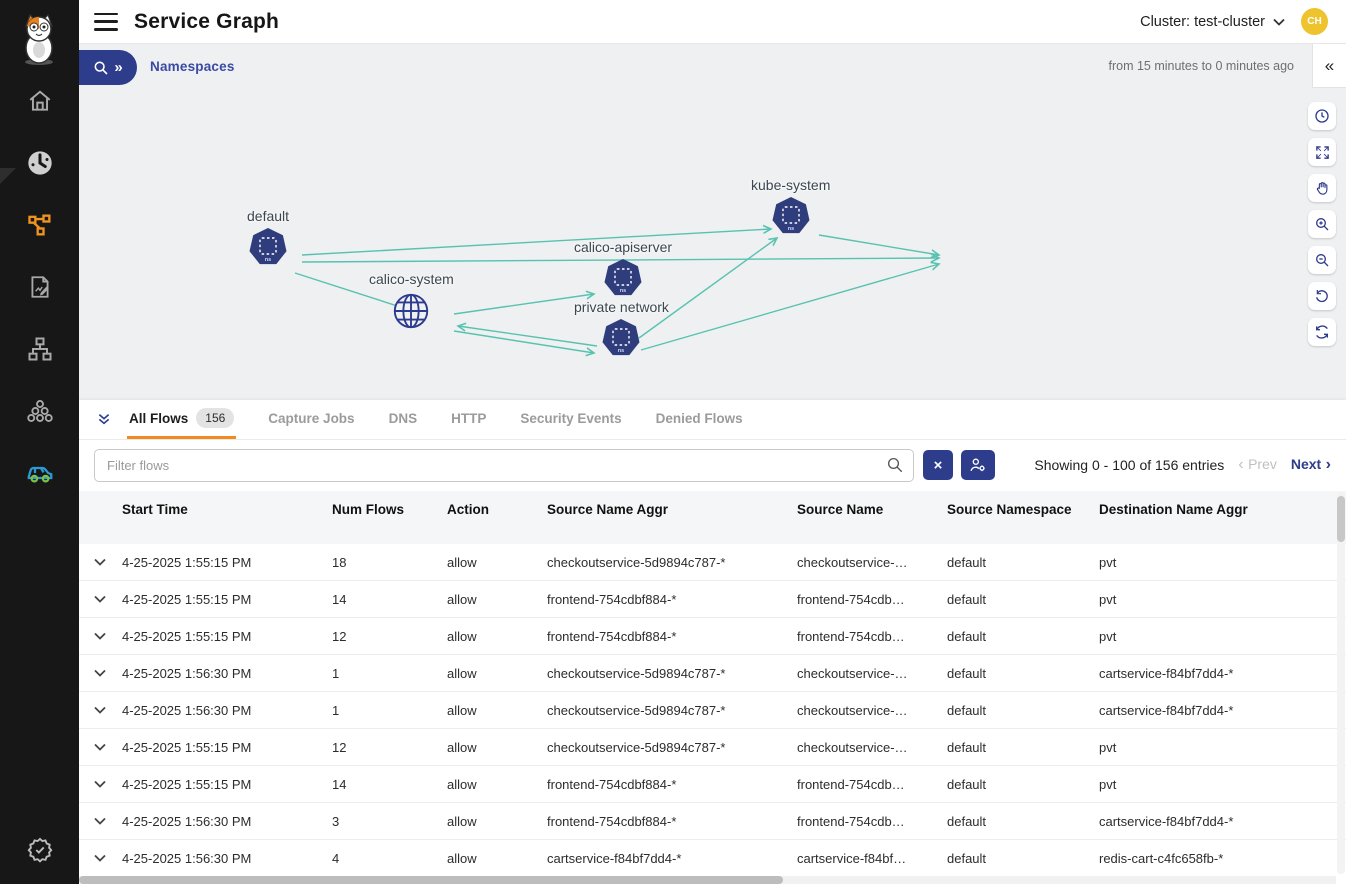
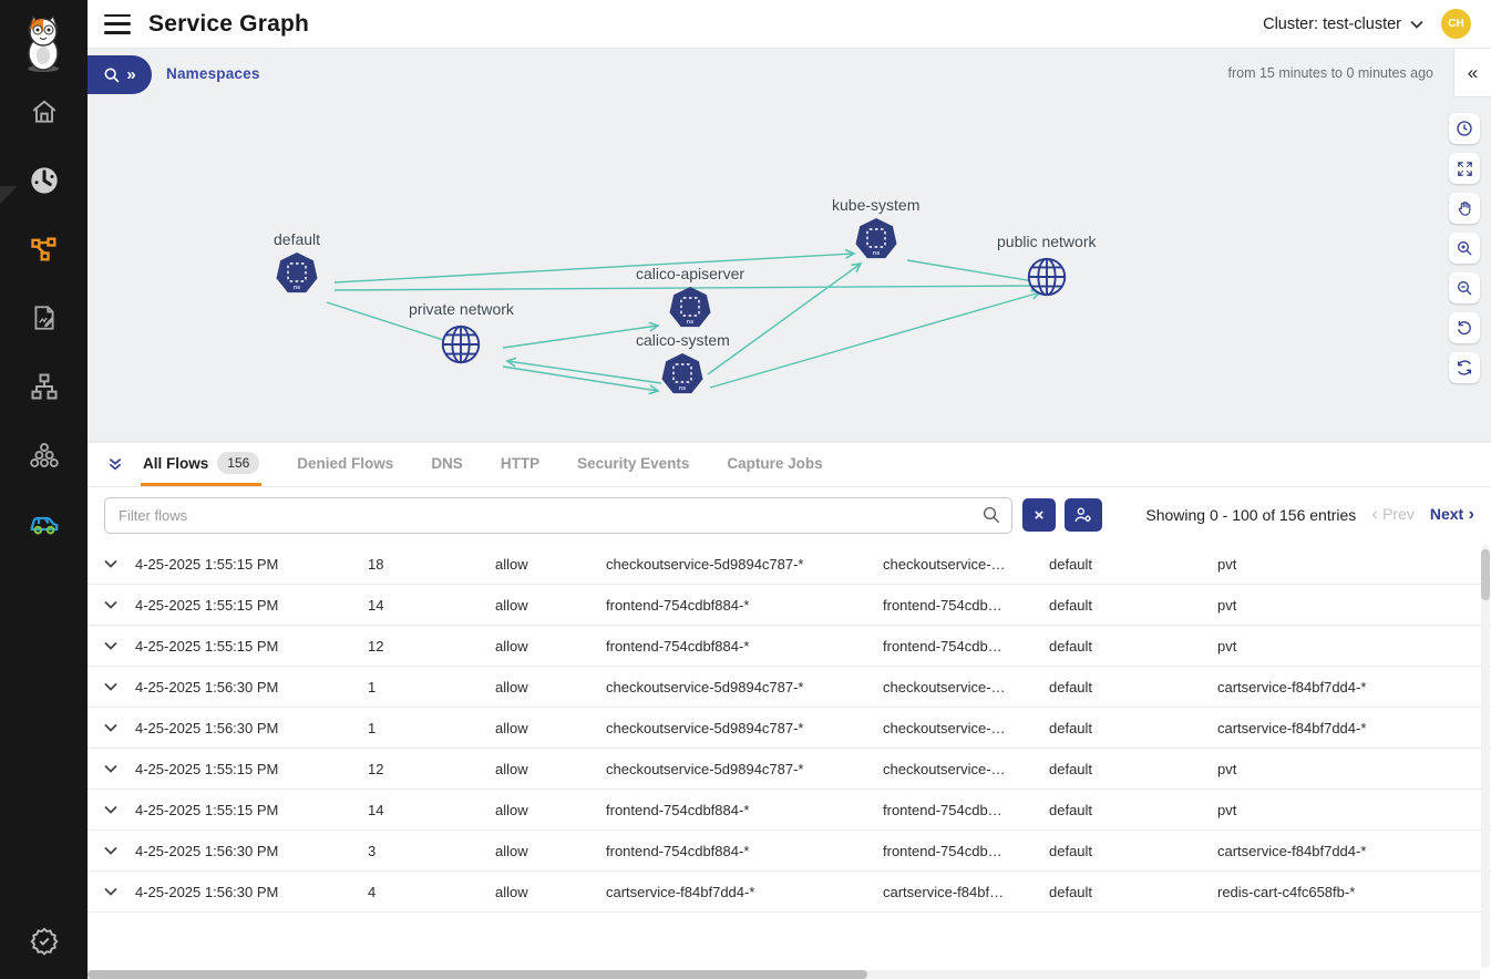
  Service Graph
  Cluster: test-cluster
  CH
  »
  Namespaces
  from 15 minutes to 0 minutes ago
  «
  default
- calico-system
+ private network
  calico-apiserver
- private network
+ calico-system
  kube-system
+ public network
  All Flows
  156
- Capture Jobs
+ Denied Flows
  DNS
  HTTP
  Security Events
- Denied Flows
+ Capture Jobs
  Filter flows
  ×
  Showing 0 - 100 of 156 entries
  ‹ Prev
  Next ›
- Start Time
- Num Flows
- Action
- Source Name Aggr
- Source Name
- Source Namespace
- Destination Name Aggr
  4-25-2025 1:55:15 PM
  18
  allow
  checkoutservice-5d9894c787-*
  checkoutservice-…
  default
  pvt
  4-25-2025 1:55:15 PM
  14
  allow
  frontend-754cdbf884-*
  frontend-754cdb…
  default
  pvt
  4-25-2025 1:55:15 PM
  12
  allow
  frontend-754cdbf884-*
  frontend-754cdb…
  default
  pvt
  4-25-2025 1:56:30 PM
  1
  allow
  checkoutservice-5d9894c787-*
  checkoutservice-…
  default
  cartservice-f84bf7dd4-*
  4-25-2025 1:56:30 PM
  1
  allow
  checkoutservice-5d9894c787-*
  checkoutservice-…
  default
  cartservice-f84bf7dd4-*
  4-25-2025 1:55:15 PM
  12
  allow
  checkoutservice-5d9894c787-*
  checkoutservice-…
  default
  pvt
  4-25-2025 1:55:15 PM
  14
  allow
  frontend-754cdbf884-*
  frontend-754cdb…
  default
  pvt
  4-25-2025 1:56:30 PM
  3
  allow
  frontend-754cdbf884-*
  frontend-754cdb…
  default
  cartservice-f84bf7dd4-*
  4-25-2025 1:56:30 PM
  4
  allow
  cartservice-f84bf7dd4-*
  cartservice-f84bf…
  default
  redis-cart-c4fc658fb-*
